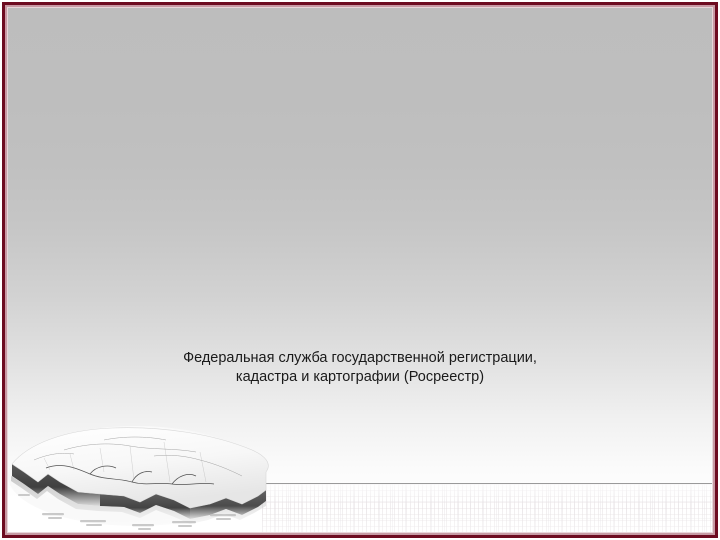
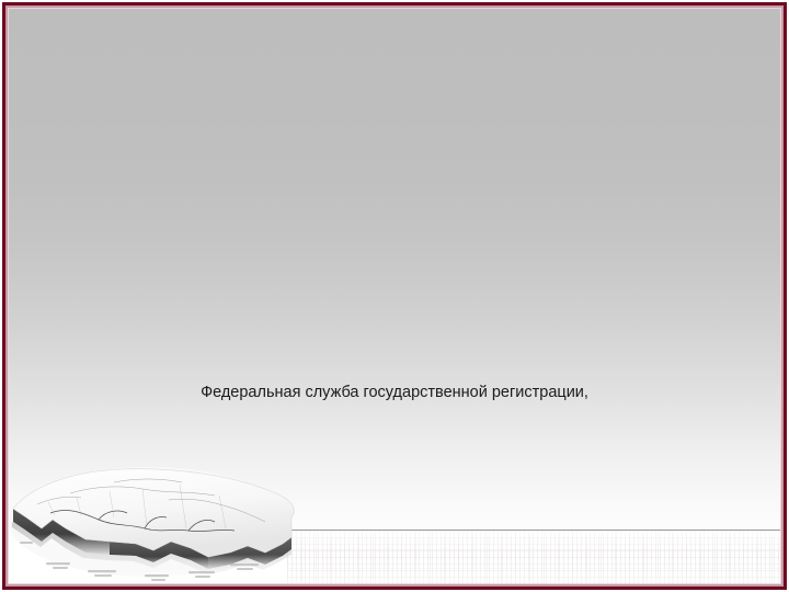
  Федеральная служба государственной регистрации,
- кадастра и картографии (Росреестр)
